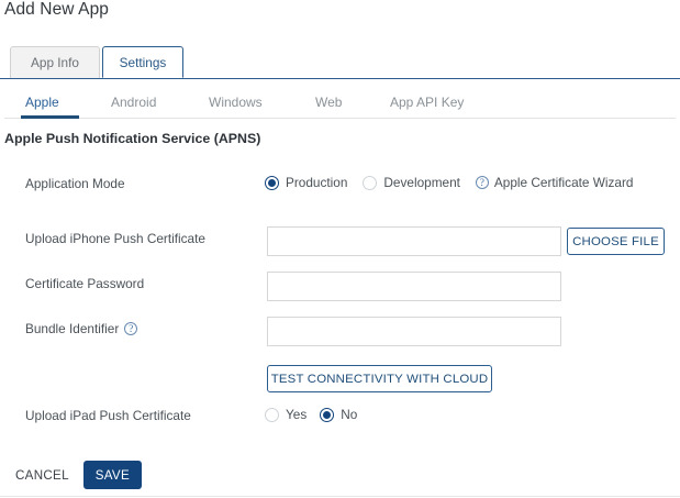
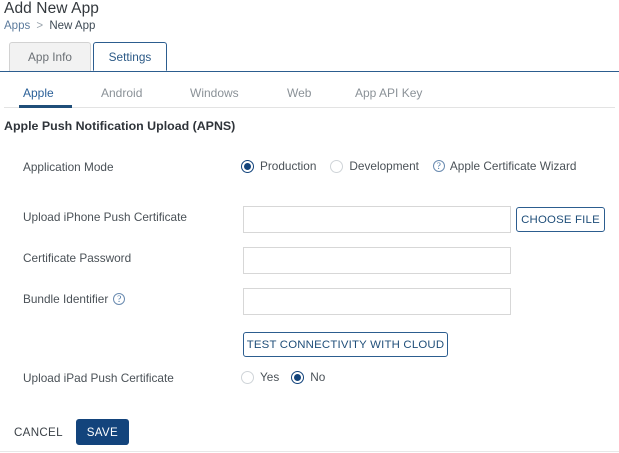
  Add New App
+ Apps > New App
  App Info
  Settings
  Apple
  Android
  Windows
  Web
  App API Key
- Apple Push Notification Service (APNS)
+ Apple Push Notification Upload (APNS)
  Application Mode
  Production
  Development
  ?
  Apple Certificate Wizard
  Upload iPhone Push Certificate
  CHOOSE FILE
  Certificate Password
  Bundle Identifier
  ?
  TEST CONNECTIVITY WITH CLOUD
  Upload iPad Push Certificate
  Yes
  No
  CANCEL
  SAVE
